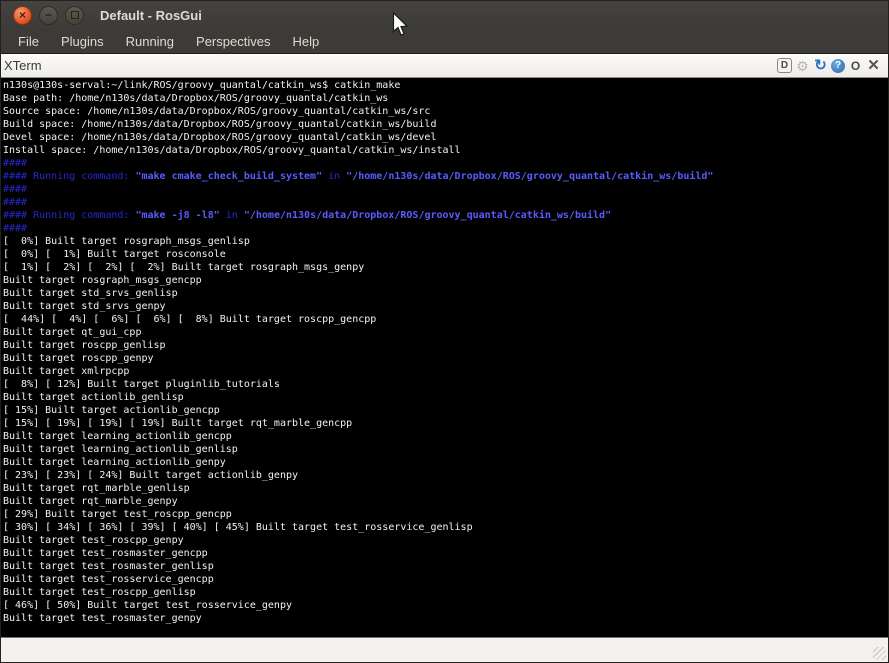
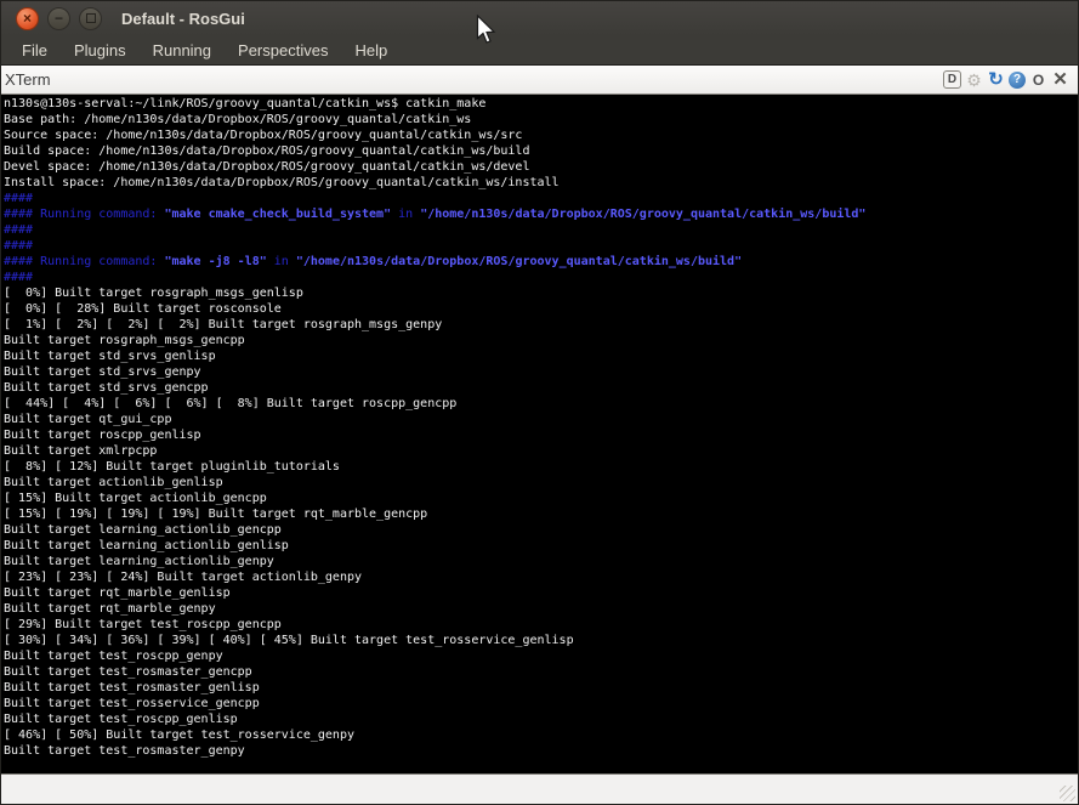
  ×
  −
  Default - RosGui
  File
  Plugins
  Running
  Perspectives
  Help
  XTerm
  D
  ⚙
  ↻
  ?
  O
  ✕
  n130s@130s-serval:~/link/ROS/groovy_quantal/catkin_ws$ catkin_make
  Base path: /home/n130s/data/Dropbox/ROS/groovy_quantal/catkin_ws
  Source space: /home/n130s/data/Dropbox/ROS/groovy_quantal/catkin_ws/src
  Build space: /home/n130s/data/Dropbox/ROS/groovy_quantal/catkin_ws/build
  Devel space: /home/n130s/data/Dropbox/ROS/groovy_quantal/catkin_ws/devel
  Install space: /home/n130s/data/Dropbox/ROS/groovy_quantal/catkin_ws/install
  ####
  #### Running command: "make cmake_check_build_system" in "/home/n130s/data/Dropbox/ROS/groovy_quantal/catkin_ws/build"
  ####
  ####
  #### Running command: "make -j8 -l8" in "/home/n130s/data/Dropbox/ROS/groovy_quantal/catkin_ws/build"
  ####
  [ 0%] Built target rosgraph_msgs_genlisp
- [ 0%] [ 1%] Built target rosconsole
+ [ 0%] [ 28%] Built target rosconsole
  [ 1%] [ 2%] [ 2%] [ 2%] Built target rosgraph_msgs_genpy
  Built target rosgraph_msgs_gencpp
  Built target std_srvs_genlisp
  Built target std_srvs_genpy
+ Built target std_srvs_gencpp
  [ 44%] [ 4%] [ 6%] [ 6%] [ 8%] Built target roscpp_gencpp
  Built target qt_gui_cpp
  Built target roscpp_genlisp
- Built target roscpp_genpy
  Built target xmlrpcpp
  [ 8%] [ 12%] Built target pluginlib_tutorials
  Built target actionlib_genlisp
  [ 15%] Built target actionlib_gencpp
  [ 15%] [ 19%] [ 19%] [ 19%] Built target rqt_marble_gencpp
  Built target learning_actionlib_gencpp
  Built target learning_actionlib_genlisp
  Built target learning_actionlib_genpy
  [ 23%] [ 23%] [ 24%] Built target actionlib_genpy
  Built target rqt_marble_genlisp
  Built target rqt_marble_genpy
  [ 29%] Built target test_roscpp_gencpp
  [ 30%] [ 34%] [ 36%] [ 39%] [ 40%] [ 45%] Built target test_rosservice_genlisp
  Built target test_roscpp_genpy
  Built target test_rosmaster_gencpp
  Built target test_rosmaster_genlisp
  Built target test_rosservice_gencpp
  Built target test_roscpp_genlisp
  [ 46%] [ 50%] Built target test_rosservice_genpy
  Built target test_rosmaster_genpy
